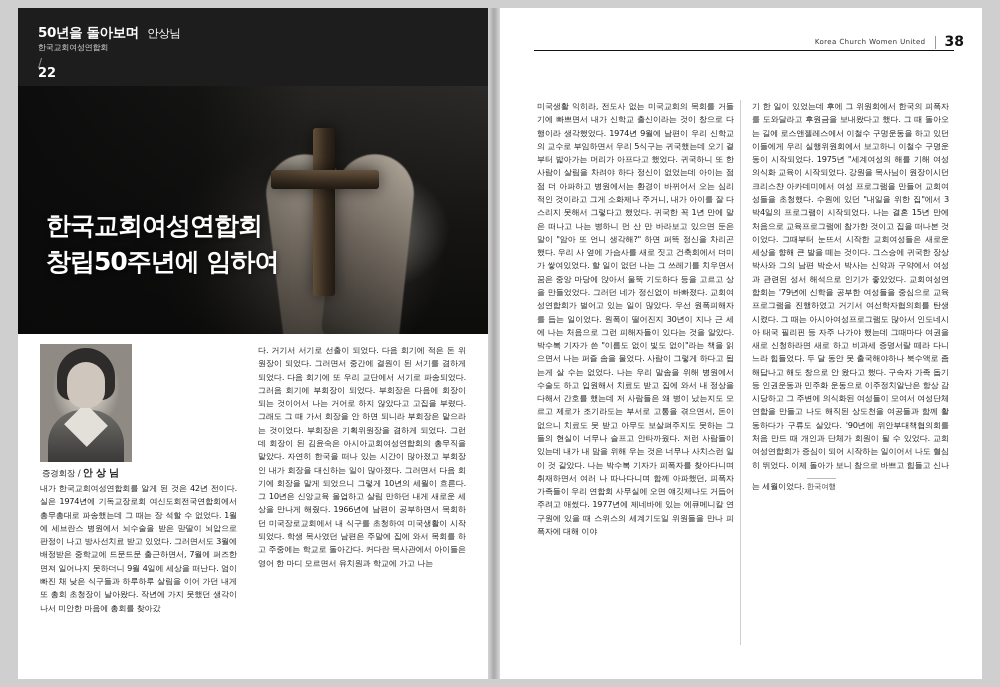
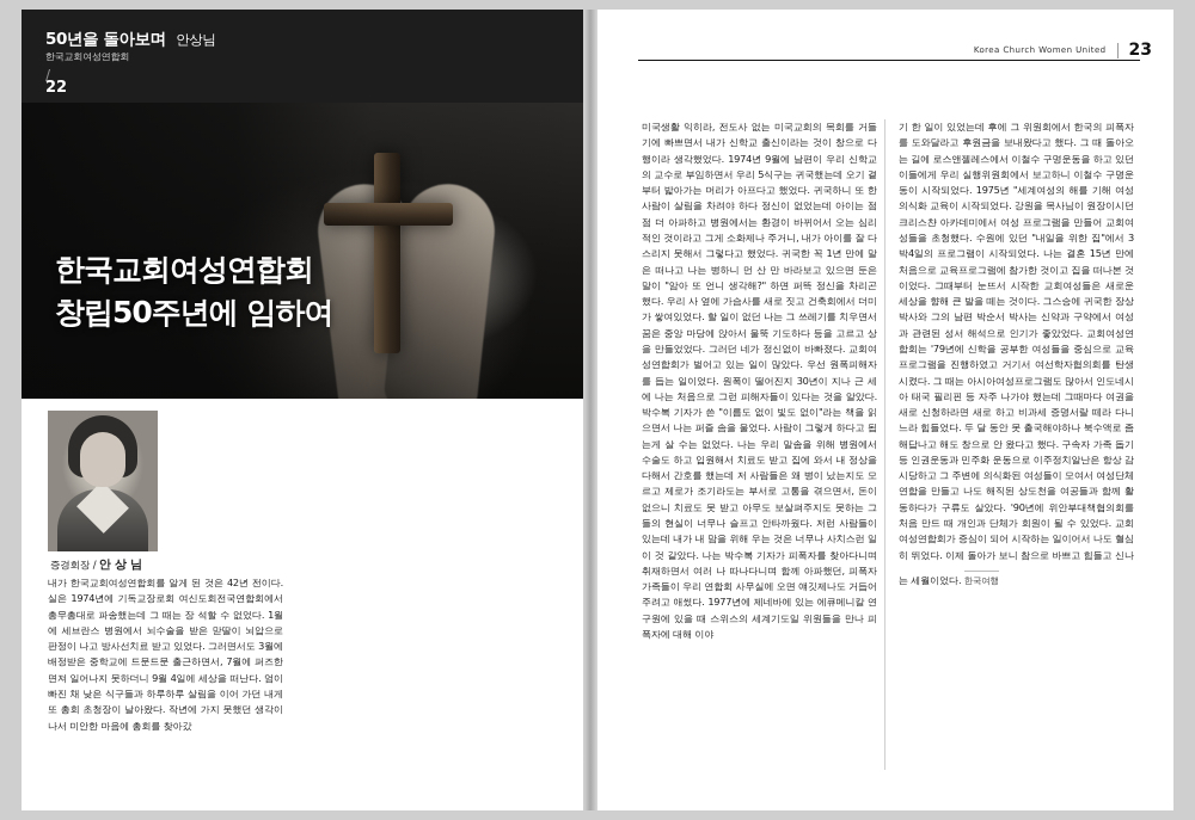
  50년을 돌아보며 안상님
  한국교회여성연합회
  /
  22
  한국교회여성연합회
  창립50주년에 임하여
  증경회장 / 안 상 님
  내가 한국교회여성연합회를 알게 된 것은 42년 전이다. 실은 1974년에 기독교장로회 여신도회전국연합회에서 총무총대로 파송했는데 그 때는 장 석할 수 없었다. 1월에 세브란스 병원에서 뇌수술을 받은 맏딸이 뇌압으로 판정이 나고 방사선치료 받고 있었다. 그러면서도 3월에 배정받은 중학교에 드문드문 출근하면서, 7월에 퍼즈한 면져 일어나지 못하더니 9월 4일에 세상을 떠난다. 엄이 빠진 채 낮은 식구들과 하루하루 살림을 이어 가던 내게 또 총회 초청장이 날아왔다. 작년에 가지 못했던 생각이 나서 미안한 마음에 총회를 찾아갔
- 다. 거기서 서기로 선출이 되었다. 다음 회기에 적은 돈 위원장이 되었다. 그러면서 중간에 결원이 된 서기를 겸하게 되었다. 다음 회기에 또 우리 교단에서 서기로 파송되었다. 그러음 회기에 부회장이 되었다. 부회장은 다음에 회장이 되는 것이어서 나는 거어로 하지 않았다고 고집을 부렸다. 그래도 그 때 가서 회장을 안 하면 되니라 부회장은 맡으라는 것이었다. 부회장은 기획위원장을 겸하게 되었다. 그런데 회장이 된 김윤숙은 아시아교회여성연합회의 총무직을 맡았다. 자연히 한국을 떠나 있는 시간이 많아졌고 부회장인 내가 회장을 대신하는 일이 많아졌다. 그러면서 다음 회기에 회장을 맡게 되었으니 그렇게 10년의 세월이 흐른다. 그 10년은 신앙교육 올업하고 살림 만하던 내게 새로운 세상을 만나게 해줬다. 1966년에 남편이 공부하면서 목회하던 미국장로교회에서 내 식구를 초청하여 미국생활이 시작되었다. 학생 목사였던 남편은 주말에 집에 와서 목회를 하고 주중에는 학교로 돌아간다. 커다란 목사관에서 아이들은 영어 한 마디 모르면서 유치원과 학교에 가고 나는
  Korea Church Women United
- 38
+ 23
  미국생활 익히라, 전도사 없는 미국교회의 목회를 거들기에 빠쁘면서 내가 신학교 출신이라는 것이 창으로 다행이라 생각했었다. 1974년 9월에 남편이 우리 신학교의 교수로 부임하면서 우리 5식구는 귀국했는데 오기 곁부터 밟아가는 머리가 아프다고 했었다. 귀국하니 또 한 사람이 살림을 차려야 하다 정신이 없었는데 아이는 점점 더 아파하고 병원에서는 환경이 바뀌어서 오는 심리적인 것이라고 그게 소화제나 주거니, 내가 아이를 잘 다스리지 못해서 그렇다고 했었다. 귀국한 꼭 1년 만에 말은 떠나고 나는 병하니 먼 산 만 바라보고 있으면 둔은 말이 "암아 또 언니 생각해?" 하면 퍼뜩 정신을 차리곤 했다. 우리 사 옆에 가슴사를 새로 짓고 건축회에서 더미가 쌓여있었다. 할 일이 없던 나는 그 쓰레기를 치우면서 꿈은 중앙 마당에 앉아서 울뚝 기도하다 등을 고르고 상을 만들었었다. 그러던 네가 정신없이 바빠졌다. 교회여성연합회가 벌어고 있는 일이 많았다. 우선 원폭피해자를 듭는 일이었다. 원폭이 떨어진지 30년이 지나 근 세에 나는 처음으로 그런 피해자들이 있다는 것을 알았다. 박수복 기자가 쓴 "이름도 없이 빛도 없이"라는 책을 읽으면서 나는 퍼즐 솜을 울었다. 사람이 그렇게 하다고 됩는게 살 수는 없었다. 나는 우리 말솜을 위해 병원에서 수술도 하고 입원해서 치료도 받고 집에 와서 내 정상을 다해서 간호를 했는데 저 사람들은 왜 병이 났는지도 모르고 제로가 조기라도는 부서로 고통을 겪으면서, 돈이 없으니 치료도 못 받고 아무도 보살펴주지도 못하는 그들의 현실이 너무나 슬프고 안타까웠다. 저런 사람들이 있는데 내가 내 맘을 위해 우는 것은 너무나 사치스런 일이 것 같았다. 나는 박수복 기자가 피폭자를 찾아다니며 취재하면서 여러 나 따나다니며 함께 아파했던, 피폭자 가족들이 우리 연합회 사무실에 오면 얘깃제나도 거듭어주려고 애썼다. 1977년에 제네바에 있는 에큐메니칼 연구원에 있을 때 스위스의 세계기도일 위원들을 만나 피폭자에 대해 이야
  기 한 일이 있었는데 후에 그 위원회에서 한국의 피폭자를 도와달라고 후원금을 보내왔다고 했다. 그 때 돌아오는 길에 로스앤젤레스에서 이철수 구명운동을 하고 있던 이들에게 우리 실행위원회에서 보고하니 이철수 구명운동이 시작되었다. 1975년 "세계여성의 해를 기해 여성의식화 교육이 시작되었다. 강원을 목사님이 원장이시던 크리스챤 아카데미에서 여성 프로그램을 만들어 교회여성들을 초청했다. 수원에 있던 "내일을 위한 집"에서 3박4일의 프로그램이 시작되었다. 나는 결혼 15년 만에 처음으로 교육프로그램에 참가한 것이고 집을 떠나본 것이었다. 그때부터 눈뜨서 시작한 교회여성들은 새로운 세상을 향해 큰 발을 떼는 것이다. 그스승에 귀국한 장상 박사와 그의 남편 박순서 박사는 신약과 구약에서 여성과 관련된 성서 해석으로 인기가 좋았었다. 교회여성연합회는 '79년에 신학을 공부한 여성들을 중심으로 교육프로그램을 진행하였고 거기서 여선학자협의회를 탄생시켰다. 그 때는 아시아여성프로그램도 많아서 인도네시아 태국 필리핀 등 자주 나가야 했는데 그때마다 여권을 새로 신청하라면 새로 하고 비과세 증명서랄 떼라 다니느라 힘들었다. 두 달 동안 못 출국해야하나 북수액로 좀 해답나고 해도 창으로 안 왔다고 했다. 구속자 가족 돕기 등 인권운동과 민주화 운동으로 이주정치알난은 항상 감시당하고 그 주변에 의식화된 여성들이 모여서 여성단체연합을 만들고 나도 해직된 상도천을 여공들과 함께 활동하다가 구류도 살았다. '90년에 위안부대책협의회를 처음 만드 때 개인과 단체가 회원이 될 수 있었다. 교회여성연합회가 증심이 되어 시작하는 일이어서 나도 혈심히 뛰었다. 이제 돌아가 보니 참으로 바쁘고 힘들고 신나는 세월이었다. 한국여행
